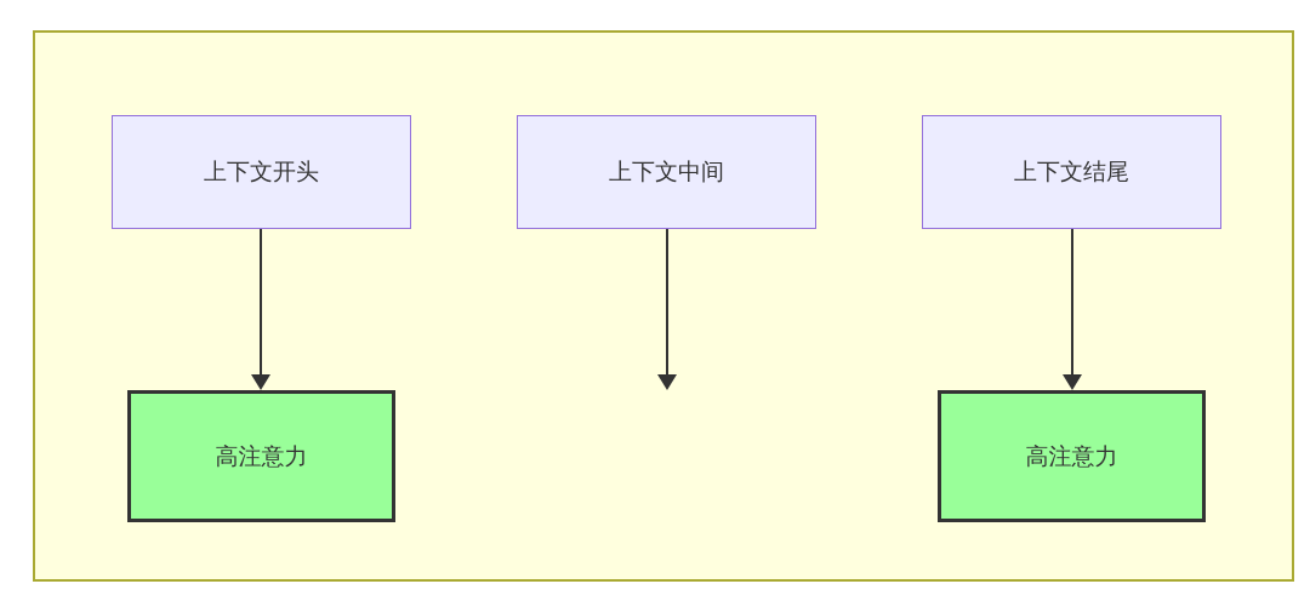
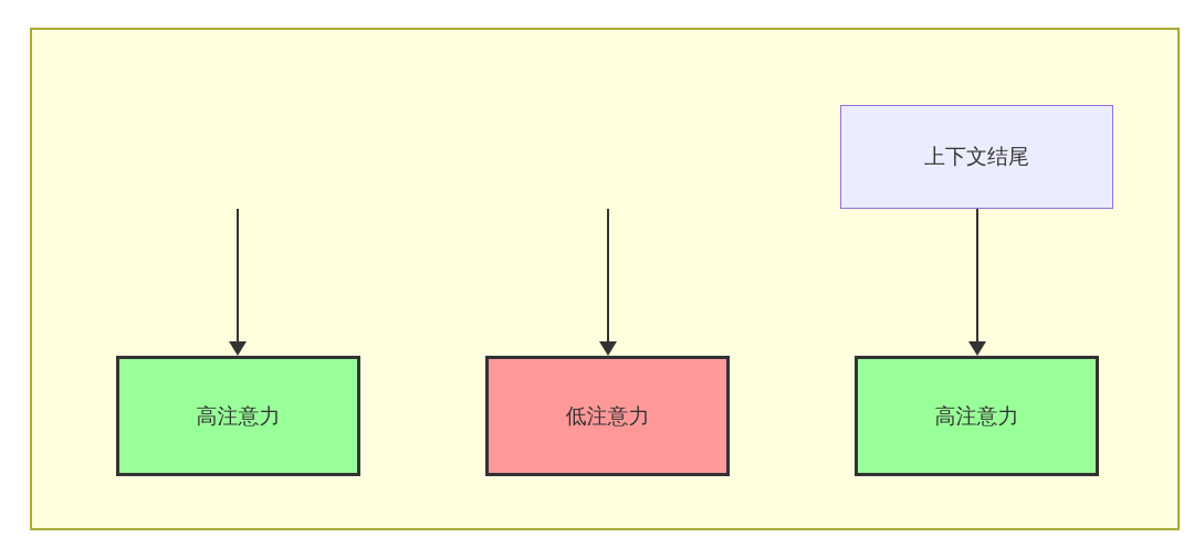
- 上下文开头
- 上下文中间
  上下文结尾
  高注意力
+ 低注意力
  高注意力
